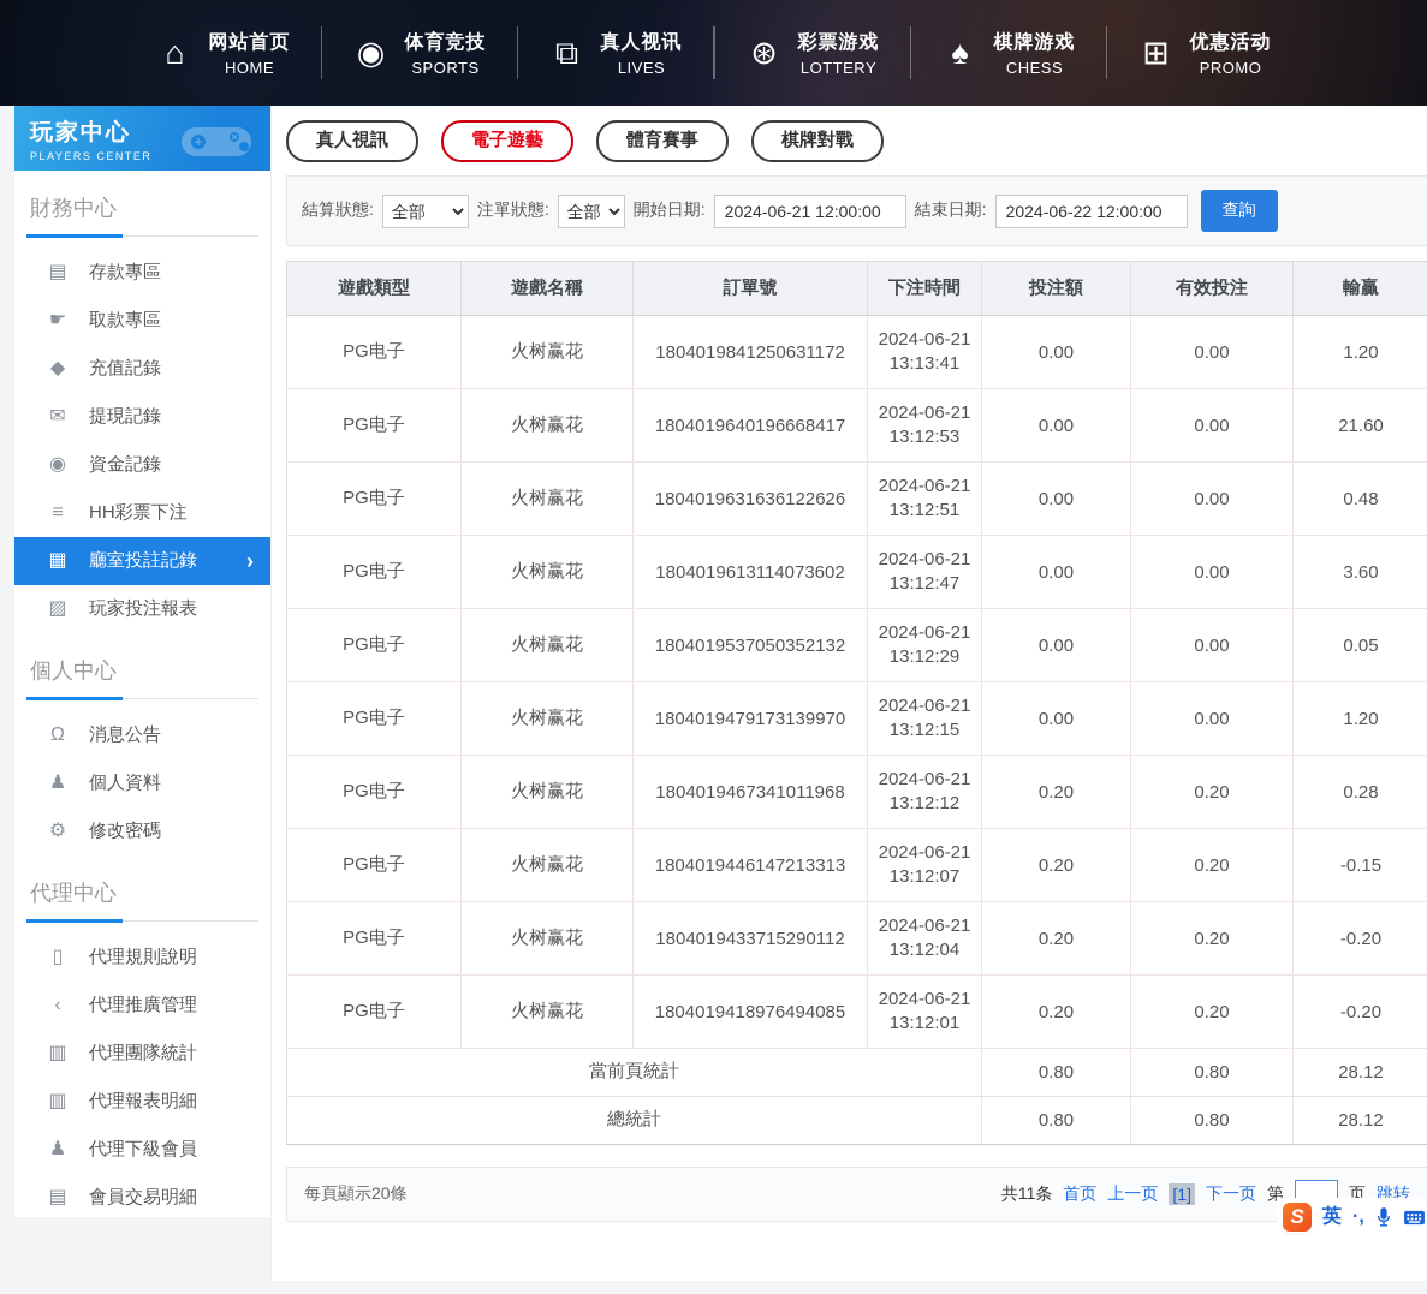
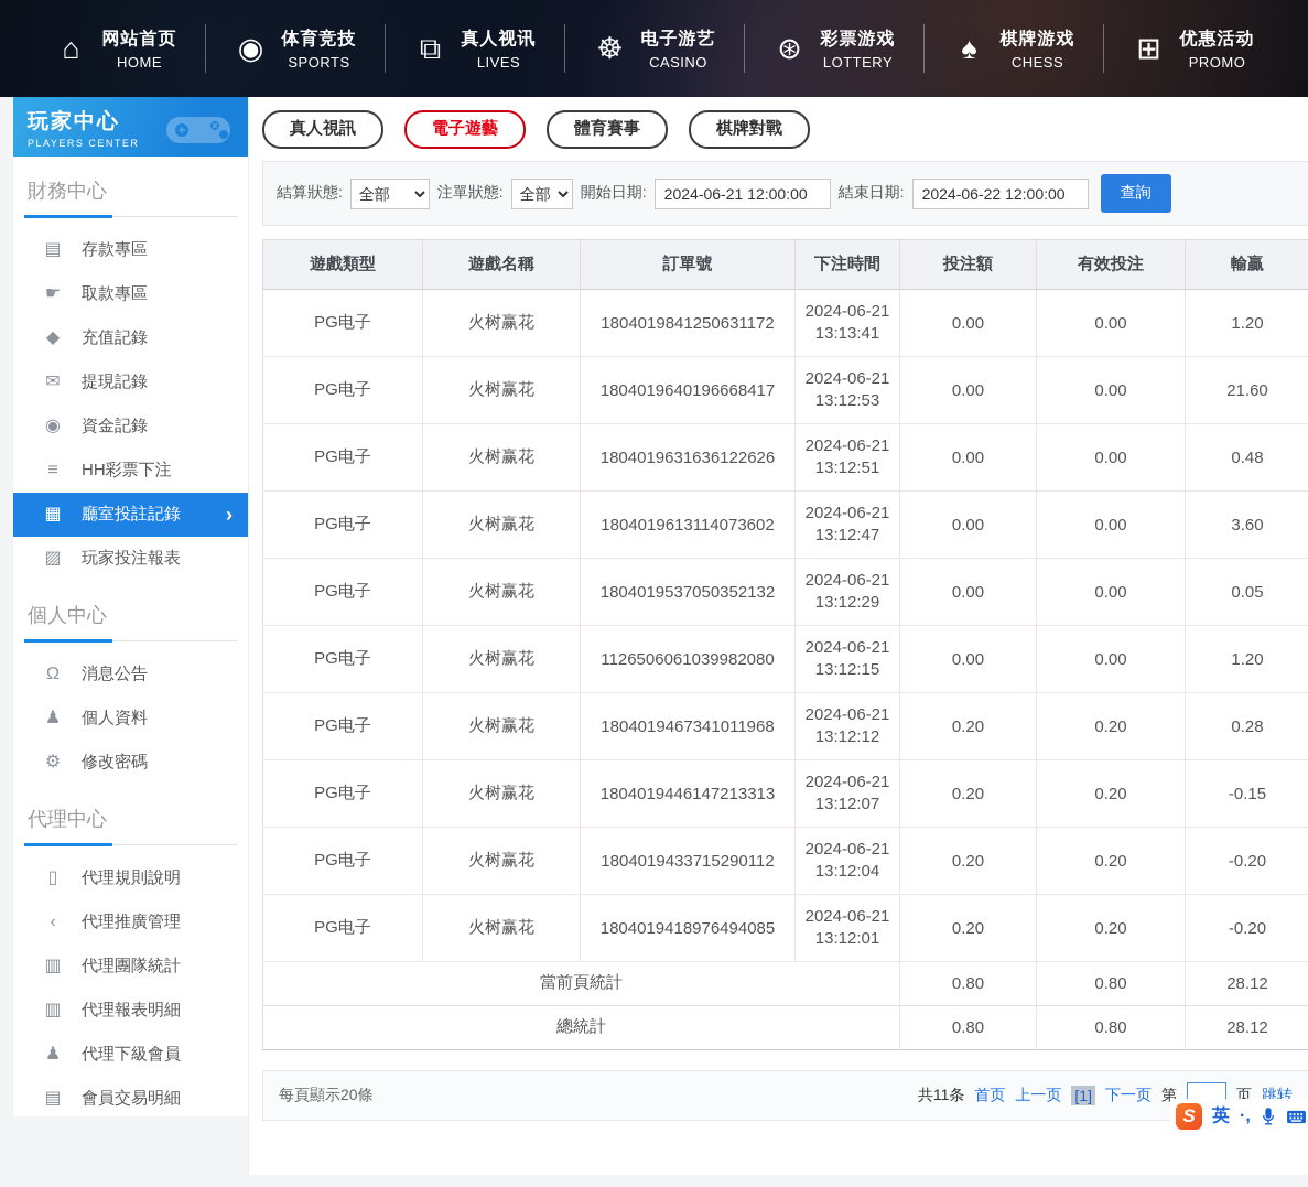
  ⌂
  网站首页
  HOME
  ◉
  体育竞技
  SPORTS
  ⧉
  真人视讯
  LIVES
+ ☸
+ 电子游艺
+ CASINO
  ⊛
  彩票游戏
  LOTTERY
  ♠
  棋牌游戏
  CHESS
  ⊞
  优惠活动
  PROMO
  玩家中心
  PLAYERS CENTER
  財務中心
  ▤
  存款專區
  ☛
  取款專區
  ◆
  充值記錄
  ✉
  提現記錄
  ◉
  資金記錄
  ≡
  HH彩票下注
  ▦
  廳室投註記錄
  ›
  ▨
  玩家投注報表
  個人中心
  Ω
  消息公告
  ♟
  個人資料
  ⚙
  修改密碼
  代理中心
  ▯
  代理規則說明
  ‹
  代理推廣管理
  ▥
  代理團隊統計
  ▥
  代理報表明細
  ♟
  代理下級會員
  ▤
  會員交易明細
  真人視訊
  電子遊藝
  體育賽事
  棋牌對戰
  結算狀態:
  全部
  注單狀態:
  全部
  開始日期:
  2024-06-21 12:00:00
  結束日期:
  2024-06-22 12:00:00
  查詢
  遊戲類型	遊戲名稱	訂單號	下注時間	投注額	有效投注	輸贏
  PG电子	火树赢花	1804019841250631172	2024-06-2113:13:41	0.00	0.00	1.20
  PG电子	火树赢花	1804019640196668417	2024-06-2113:12:53	0.00	0.00	21.60
  PG电子	火树赢花	1804019631636122626	2024-06-2113:12:51	0.00	0.00	0.48
  PG电子	火树赢花	1804019613114073602	2024-06-2113:12:47	0.00	0.00	3.60
  PG电子	火树赢花	1804019537050352132	2024-06-2113:12:29	0.00	0.00	0.05
- PG电子	火树赢花	1804019479173139970	2024-06-2113:12:15	0.00	0.00	1.20
+ PG电子	火树赢花	1126506061039982080	2024-06-2113:12:15	0.00	0.00	1.20
  PG电子	火树赢花	1804019467341011968	2024-06-2113:12:12	0.20	0.20	0.28
  PG电子	火树赢花	1804019446147213313	2024-06-2113:12:07	0.20	0.20	-0.15
  PG电子	火树赢花	1804019433715290112	2024-06-2113:12:04	0.20	0.20	-0.20
  PG电子	火树赢花	1804019418976494085	2024-06-2113:12:01	0.20	0.20	-0.20
  當前頁統計	0.80	0.80	28.12
  總統計	0.80	0.80	28.12
  每頁顯示20條
  共11条
  首页
  上一页
  [1]
  下一页
  第
  页
  跳转
  S
  英
  ·,
